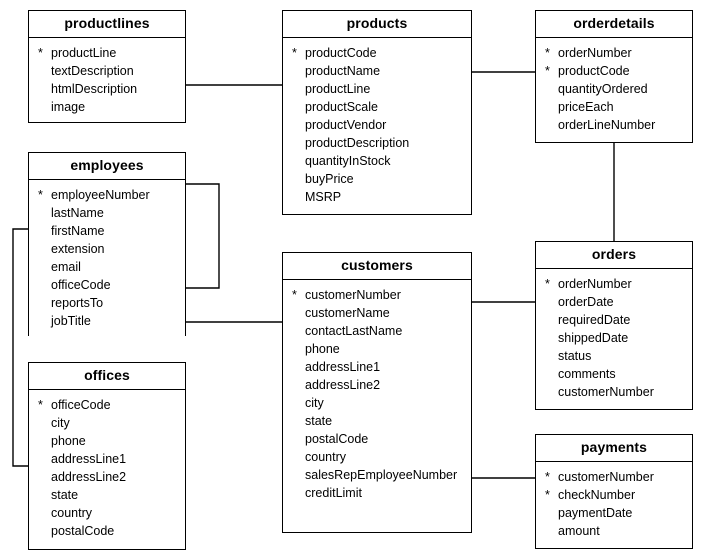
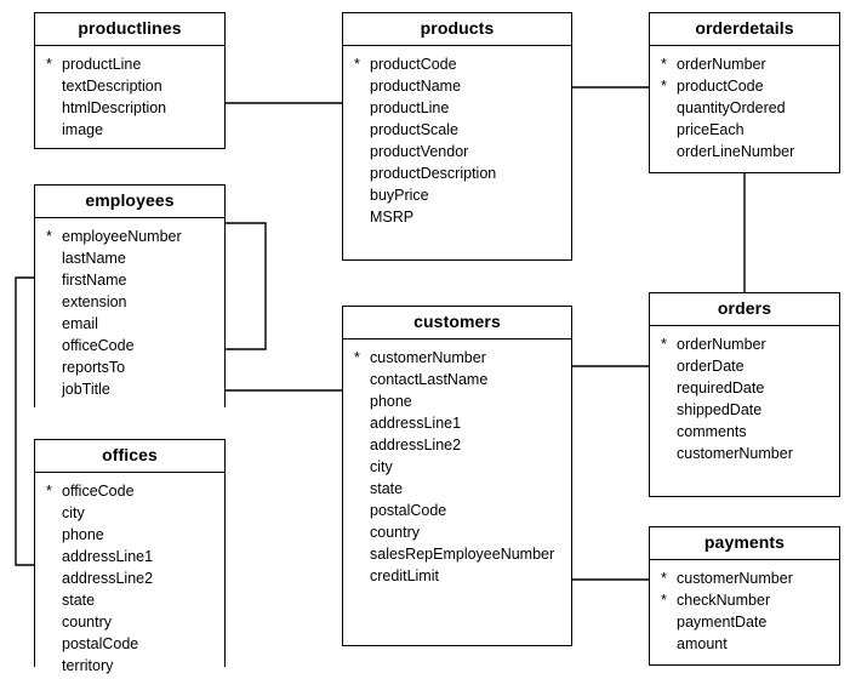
  productlines
  *
  productLine
  textDescription
  htmlDescription
  image
  products
  *
  productCode
  productName
  productLine
  productScale
  productVendor
  productDescription
- quantityInStock
  buyPrice
  MSRP
  orderdetails
  *
  orderNumber
  *
  productCode
  quantityOrdered
  priceEach
  orderLineNumber
  employees
  *
  employeeNumber
  lastName
  firstName
  extension
  email
  officeCode
  reportsTo
  jobTitle
  customers
  *
  customerNumber
- customerName
  contactLastName
  phone
  addressLine1
  addressLine2
  city
  state
  postalCode
  country
  salesRepEmployeeNumber
  creditLimit
  orders
  *
  orderNumber
  orderDate
  requiredDate
  shippedDate
- status
  comments
  customerNumber
  offices
  *
  officeCode
  city
  phone
  addressLine1
  addressLine2
  state
  country
  postalCode
+ territory
  payments
  *
  customerNumber
  *
  checkNumber
  paymentDate
  amount
